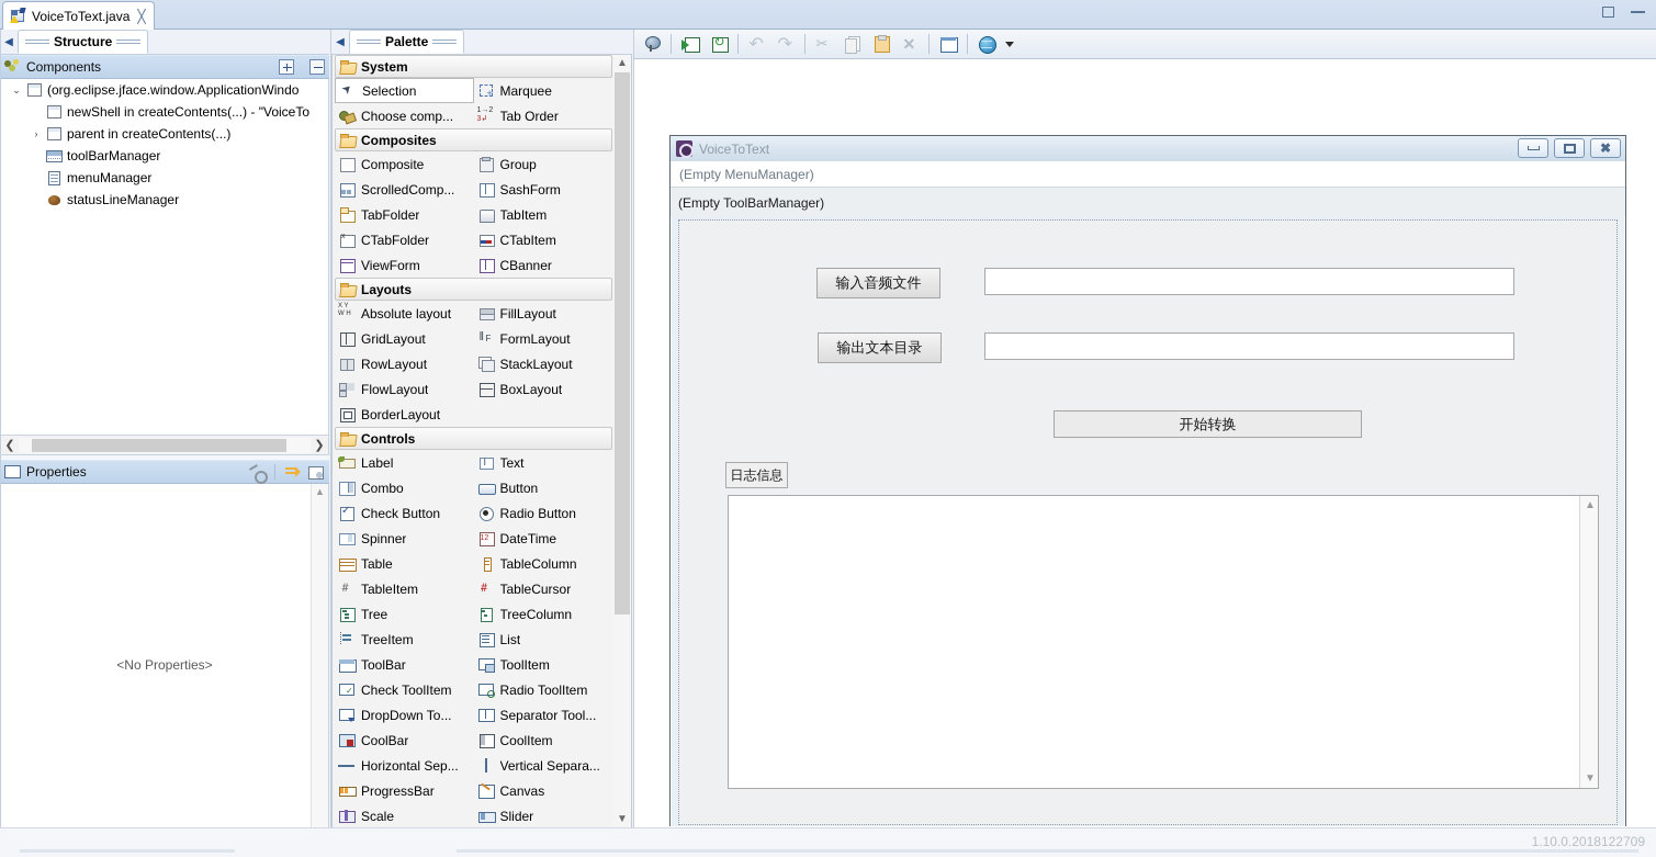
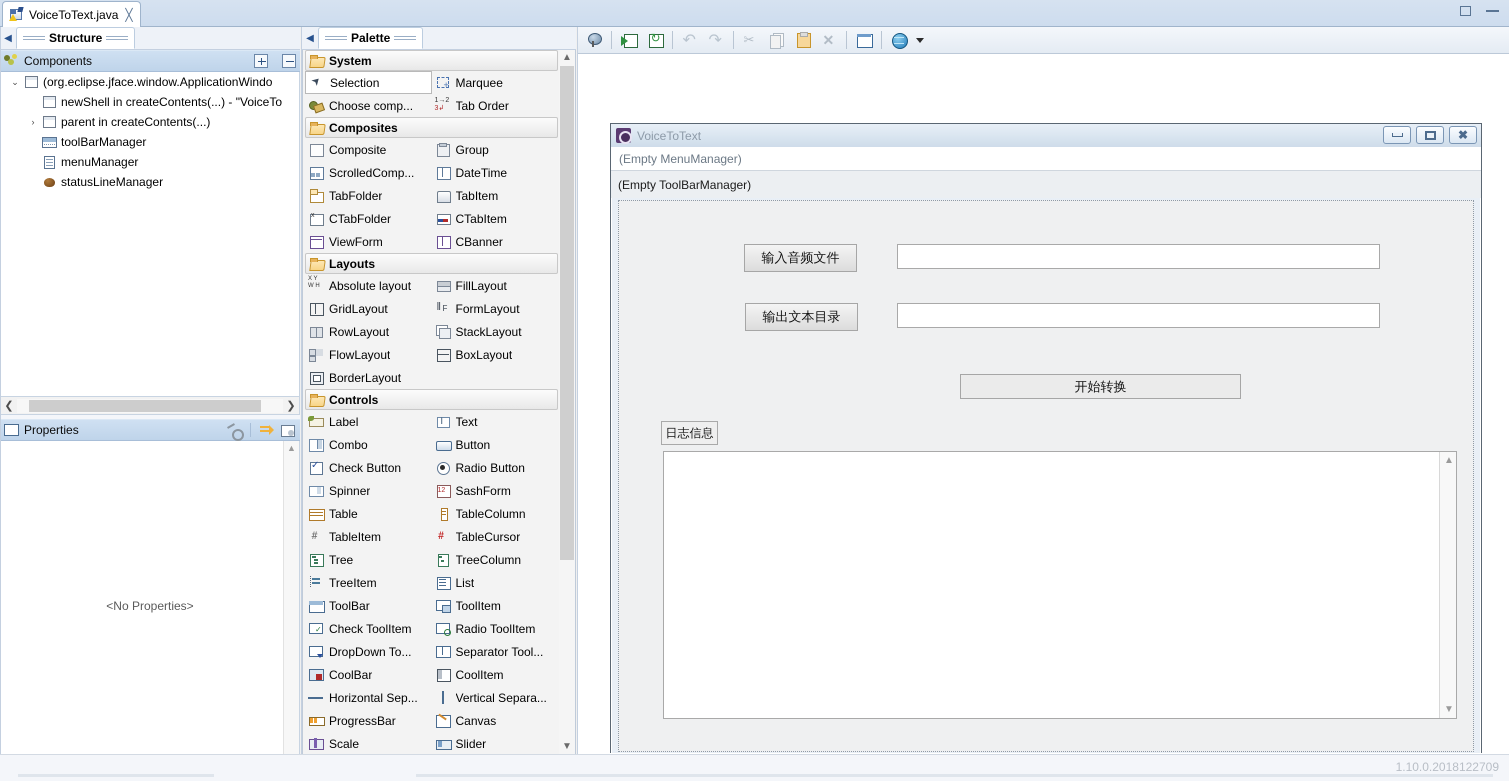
  VoiceToText.java
  ╳
  ◀
  Structure
  Components
  ⌄
  (org.eclipse.jface.window.ApplicationWindo
  newShell in createContents(...) - "VoiceTo
  ›
  parent in createContents(...)
  toolBarManager
  menuManager
  statusLineManager
  ❮
  ❯
  Properties
  <No Properties>
  ▲
  ◀
  Palette
  System
  Selection
  Marquee
  Choose comp...
  Tab Order
  Composites
  Composite
  Group
  ScrolledComp...
- SashForm
+ DateTime
  TabFolder
  TabItem
  CTabFolder
  CTabItem
  ViewForm
  CBanner
  Layouts
  Absolute layout
  FillLayout
  GridLayout
  FormLayout
  RowLayout
  StackLayout
  FlowLayout
  BoxLayout
  BorderLayout
  Controls
  Label
  Text
  Combo
  Button
  Check Button
  Radio Button
  Spinner
- DateTime
+ SashForm
  Table
  TableColumn
  TableItem
  TableCursor
  Tree
  TreeColumn
  TreeItem
  List
  ToolBar
  ToolItem
  Check ToolItem
  Radio ToolItem
  DropDown To...
  Separator Tool...
  CoolBar
  CoolItem
  Horizontal Sep...
  Vertical Separa...
  ProgressBar
  Canvas
  Scale
  Slider
  ▲
  ▼
  VoiceToText
  ✖
  (Empty MenuManager)
  (Empty ToolBarManager)
  输入音频文件
  输出文本目录
  开始转换
  日志信息
  ▲
  ▼
  1.10.0.2018122709
